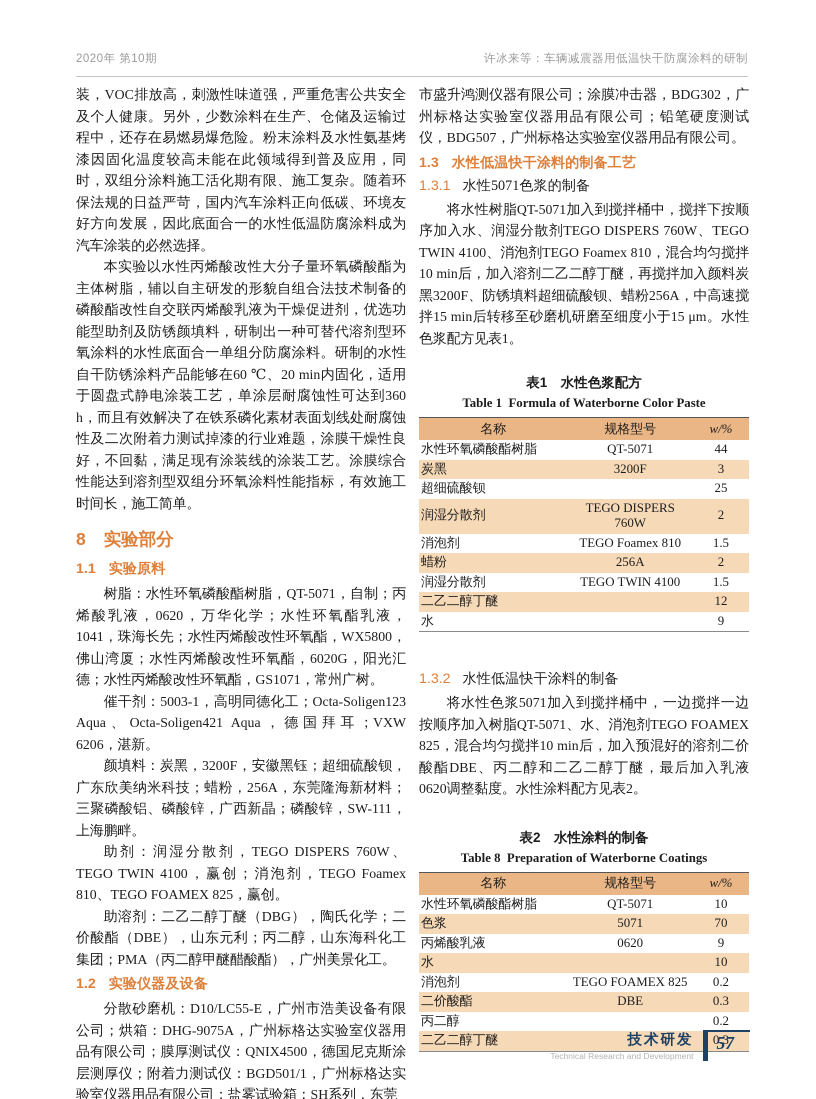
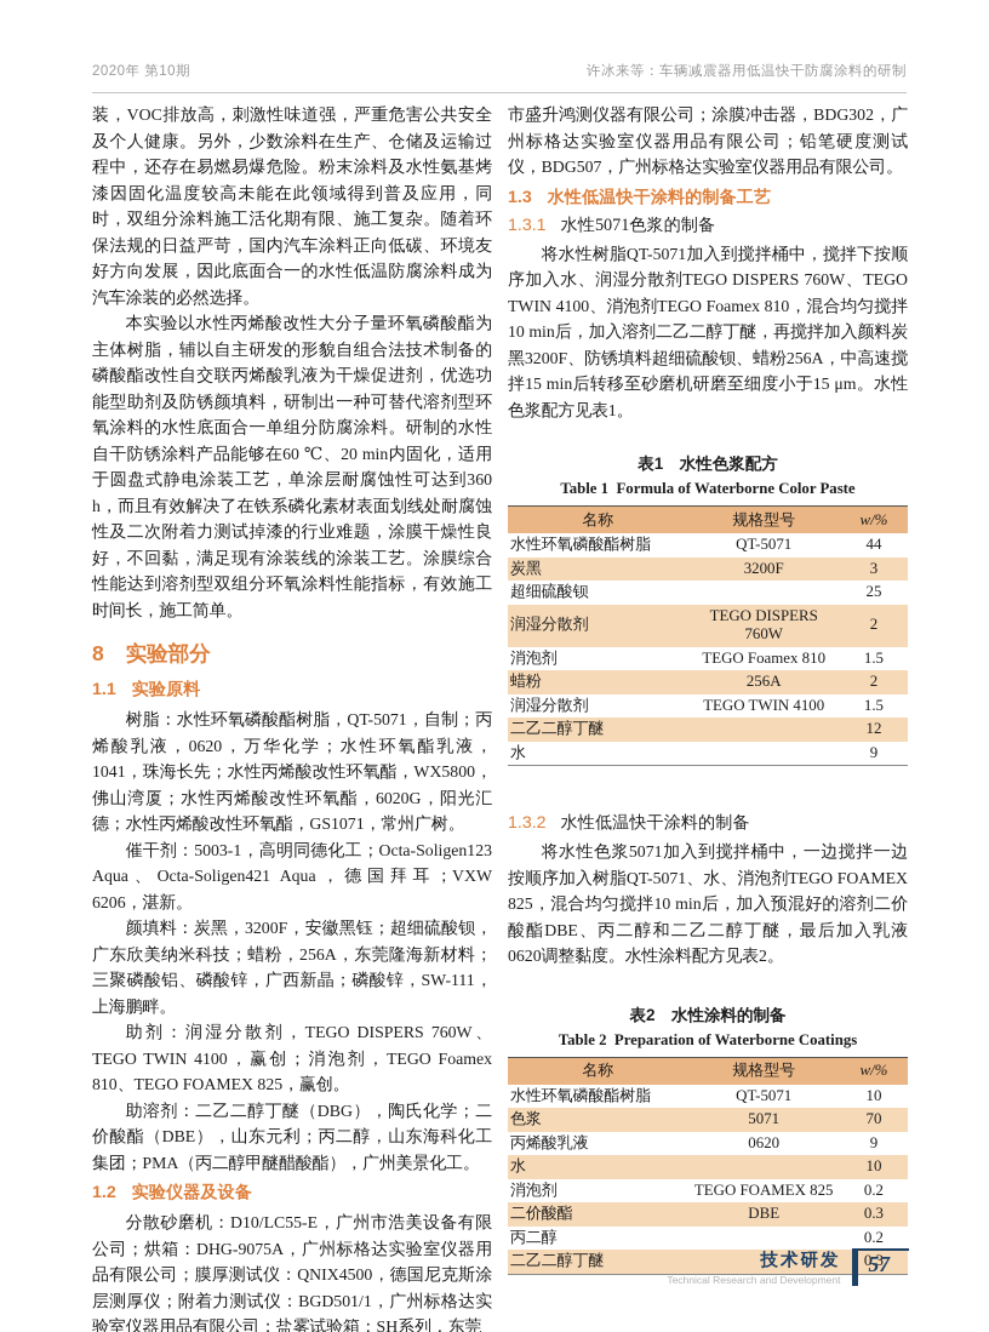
  2020年 第10期
  许冰来等：车辆减震器用低温快干防腐涂料的研制
  装，VOC排放高，刺激性味道强，严重危害公共安全及个人健康。另外，少数涂料在生产、仓储及运输过程中，还存在易燃易爆危险。粉末涂料及水性氨基烤漆因固化温度较高未能在此领域得到普及应用，同时，双组分涂料施工活化期有限、施工复杂。随着环保法规的日益严苛，国内汽车涂料正向低碳、环境友好方向发展，因此底面合一的水性低温防腐涂料成为汽车涂装的必然选择。
  本实验以水性丙烯酸改性大分子量环氧磷酸酯为主体树脂，辅以自主研发的形貌自组合法技术制备的磷酸酯改性自交联丙烯酸乳液为干燥促进剂，优选功能型助剂及防锈颜填料，研制出一种可替代溶剂型环氧涂料的水性底面合一单组分防腐涂料。研制的水性自干防锈涂料产品能够在60 ℃、20 min内固化，适用于圆盘式静电涂装工艺，单涂层耐腐蚀性可达到360 h，而且有效解决了在铁系磷化素材表面划线处耐腐蚀性及二次附着力测试掉漆的行业难题，涂膜干燥性良好，不回黏，满足现有涂装线的涂装工艺。涂膜综合性能达到溶剂型双组分环氧涂料性能指标，有效施工时间长，施工简单。
  8 实验部分
  1.1 实验原料
  树脂：水性环氧磷酸酯树脂，QT-5071，自制；丙烯酸乳液，0620，万华化学；水性环氧酯乳液，1041，珠海长先；水性丙烯酸改性环氧酯，WX5800，佛山湾厦；水性丙烯酸改性环氧酯，6020G，阳光汇德；水性丙烯酸改性环氧酯，GS1071，常州广树。
  催干剂：5003-1，高明同德化工；Octa-Soligen123 Aqua、Octa-Soligen421 Aqua，德国拜耳；VXW 6206，湛新。
  颜填料：炭黑，3200F，安徽黑钰；超细硫酸钡，广东欣美纳米科技；蜡粉，256A，东莞隆海新材料；三聚磷酸铝、磷酸锌，广西新晶；磷酸锌，SW-111，上海鹏畔。
  助剂：润湿分散剂，TEGO DISPERS 760W、TEGO TWIN 4100，赢创；消泡剂，TEGO Foamex 810、TEGO FOAMEX 825，赢创。
  助溶剂：二乙二醇丁醚（DBG），陶氏化学；二价酸酯（DBE），山东元利；丙二醇，山东海科化工集团；PMA（丙二醇甲醚醋酸酯），广州美景化工。
  1.2 实验仪器及设备
  分散砂磨机：D10/LC55-E，广州市浩美设备有限公司；烘箱：DHG-9075A，广州标格达实验室仪器用品有限公司；膜厚测试仪：QNIX4500，德国尼克斯涂层测厚仪；附着力测试仪：BGD501/1，广州标格达实验室仪器用品有限公司；盐雾试验箱：SH系列，东莞
  市盛升鸿测仪器有限公司；涂膜冲击器，BDG302，广州标格达实验室仪器用品有限公司；铅笔硬度测试仪，BDG507，广州标格达实验室仪器用品有限公司。
  1.3 水性低温快干涂料的制备工艺
  1.3.1 水性5071色浆的制备
  将水性树脂QT-5071加入到搅拌桶中，搅拌下按顺序加入水、润湿分散剂TEGO DISPERS 760W、TEGO TWIN 4100、消泡剂TEGO Foamex 810，混合均匀搅拌10 min后，加入溶剂二乙二醇丁醚，再搅拌加入颜料炭黑3200F、防锈填料超细硫酸钡、蜡粉256A，中高速搅拌15 min后转移至砂磨机研磨至细度小于15 μm。水性色浆配方见表1。
  表1 水性色浆配方
  Table 1 Formula of Waterborne Color Paste
  名称	规格型号	w/%
  水性环氧磷酸酯树脂	QT-5071	44
  炭黑	3200F	3
  超细硫酸钡		25
  润湿分散剂	TEGO DISPERS 760W	2
  消泡剂	TEGO Foamex 810	1.5
  蜡粉	256A	2
  润湿分散剂	TEGO TWIN 4100	1.5
  二乙二醇丁醚		12
  水		9
  1.3.2 水性低温快干涂料的制备
  将水性色浆5071加入到搅拌桶中，一边搅拌一边按顺序加入树脂QT-5071、水、消泡剂TEGO FOAMEX 825，混合均匀搅拌10 min后，加入预混好的溶剂二价酸酯DBE、丙二醇和二乙二醇丁醚，最后加入乳液0620调整黏度。水性涂料配方见表2。
  表2 水性涂料的制备
- Table 8 Preparation of Waterborne Coatings
+ Table 2 Preparation of Waterborne Coatings
  名称	规格型号	w/%
  水性环氧磷酸酯树脂	QT-5071	10
  色浆	5071	70
  丙烯酸乳液	0620	9
  水		10
  消泡剂	TEGO FOAMEX 825	0.2
  二价酸酯	DBE	0.3
  丙二醇		0.2
  二乙二醇丁醚		0.3
  技术研发
  Technical Research and Development
  57
